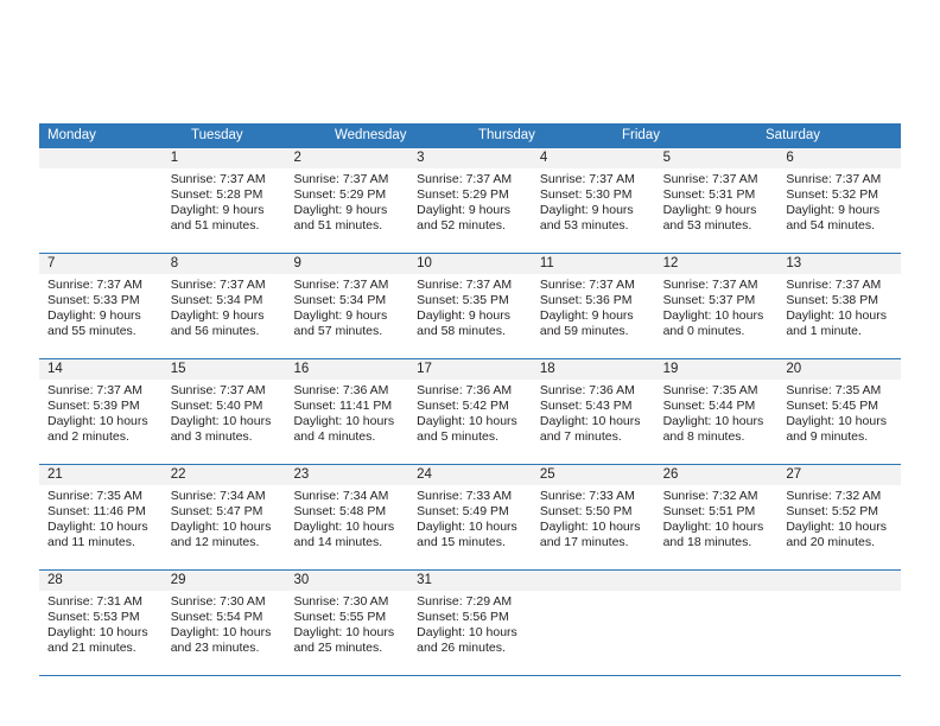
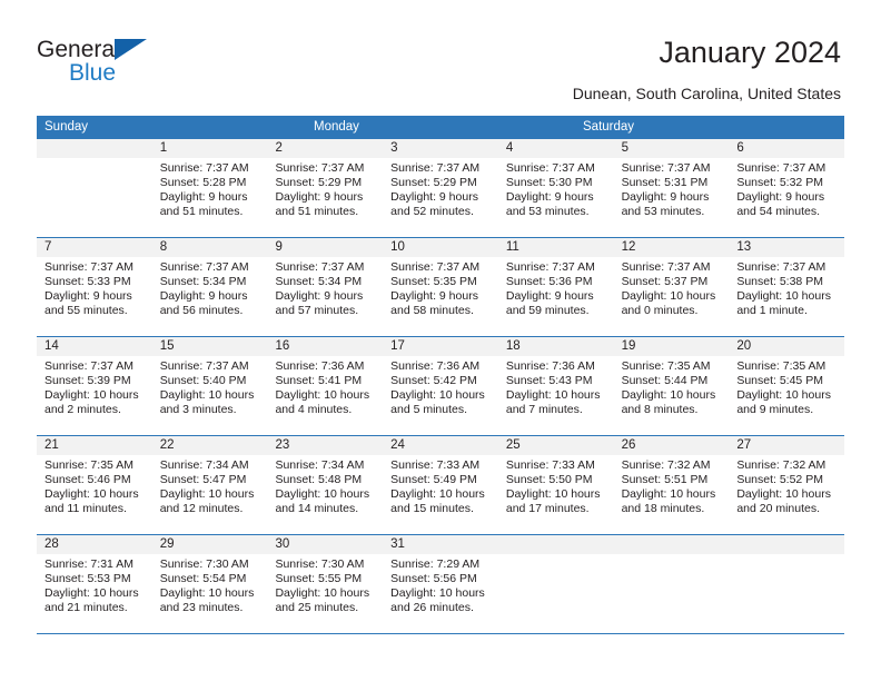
+ General
+ Blue
+ January 2024
+ Dunean, South Carolina, United States
+ Sunday
  Monday
- Tuesday
- Wednesday
- Thursday
- Friday
  Saturday
  1
  Sunrise: 7:37 AM
  Sunset: 5:28 PM
  Daylight: 9 hours
  and 51 minutes.
  2
  Sunrise: 7:37 AM
  Sunset: 5:29 PM
  Daylight: 9 hours
  and 51 minutes.
  3
  Sunrise: 7:37 AM
  Sunset: 5:29 PM
  Daylight: 9 hours
  and 52 minutes.
  4
  Sunrise: 7:37 AM
  Sunset: 5:30 PM
  Daylight: 9 hours
  and 53 minutes.
  5
  Sunrise: 7:37 AM
  Sunset: 5:31 PM
  Daylight: 9 hours
  and 53 minutes.
  6
  Sunrise: 7:37 AM
  Sunset: 5:32 PM
  Daylight: 9 hours
  and 54 minutes.
  7
  Sunrise: 7:37 AM
  Sunset: 5:33 PM
  Daylight: 9 hours
  and 55 minutes.
  8
  Sunrise: 7:37 AM
  Sunset: 5:34 PM
  Daylight: 9 hours
  and 56 minutes.
  9
  Sunrise: 7:37 AM
  Sunset: 5:34 PM
  Daylight: 9 hours
  and 57 minutes.
  10
  Sunrise: 7:37 AM
  Sunset: 5:35 PM
  Daylight: 9 hours
  and 58 minutes.
  11
  Sunrise: 7:37 AM
  Sunset: 5:36 PM
  Daylight: 9 hours
  and 59 minutes.
  12
  Sunrise: 7:37 AM
  Sunset: 5:37 PM
  Daylight: 10 hours
  and 0 minutes.
  13
  Sunrise: 7:37 AM
  Sunset: 5:38 PM
  Daylight: 10 hours
  and 1 minute.
  14
  Sunrise: 7:37 AM
  Sunset: 5:39 PM
  Daylight: 10 hours
  and 2 minutes.
  15
  Sunrise: 7:37 AM
  Sunset: 5:40 PM
  Daylight: 10 hours
  and 3 minutes.
  16
  Sunrise: 7:36 AM
- Sunset: 11:41 PM
+ Sunset: 5:41 PM
  Daylight: 10 hours
  and 4 minutes.
  17
  Sunrise: 7:36 AM
  Sunset: 5:42 PM
  Daylight: 10 hours
  and 5 minutes.
  18
  Sunrise: 7:36 AM
  Sunset: 5:43 PM
  Daylight: 10 hours
  and 7 minutes.
  19
  Sunrise: 7:35 AM
  Sunset: 5:44 PM
  Daylight: 10 hours
  and 8 minutes.
  20
  Sunrise: 7:35 AM
  Sunset: 5:45 PM
  Daylight: 10 hours
  and 9 minutes.
  21
  Sunrise: 7:35 AM
- Sunset: 11:46 PM
+ Sunset: 5:46 PM
  Daylight: 10 hours
  and 11 minutes.
  22
  Sunrise: 7:34 AM
  Sunset: 5:47 PM
  Daylight: 10 hours
  and 12 minutes.
  23
  Sunrise: 7:34 AM
  Sunset: 5:48 PM
  Daylight: 10 hours
  and 14 minutes.
  24
  Sunrise: 7:33 AM
  Sunset: 5:49 PM
  Daylight: 10 hours
  and 15 minutes.
  25
  Sunrise: 7:33 AM
  Sunset: 5:50 PM
  Daylight: 10 hours
  and 17 minutes.
  26
  Sunrise: 7:32 AM
  Sunset: 5:51 PM
  Daylight: 10 hours
  and 18 minutes.
  27
  Sunrise: 7:32 AM
  Sunset: 5:52 PM
  Daylight: 10 hours
  and 20 minutes.
  28
  Sunrise: 7:31 AM
  Sunset: 5:53 PM
  Daylight: 10 hours
  and 21 minutes.
  29
  Sunrise: 7:30 AM
  Sunset: 5:54 PM
  Daylight: 10 hours
  and 23 minutes.
  30
  Sunrise: 7:30 AM
  Sunset: 5:55 PM
  Daylight: 10 hours
  and 25 minutes.
  31
  Sunrise: 7:29 AM
  Sunset: 5:56 PM
  Daylight: 10 hours
  and 26 minutes.
